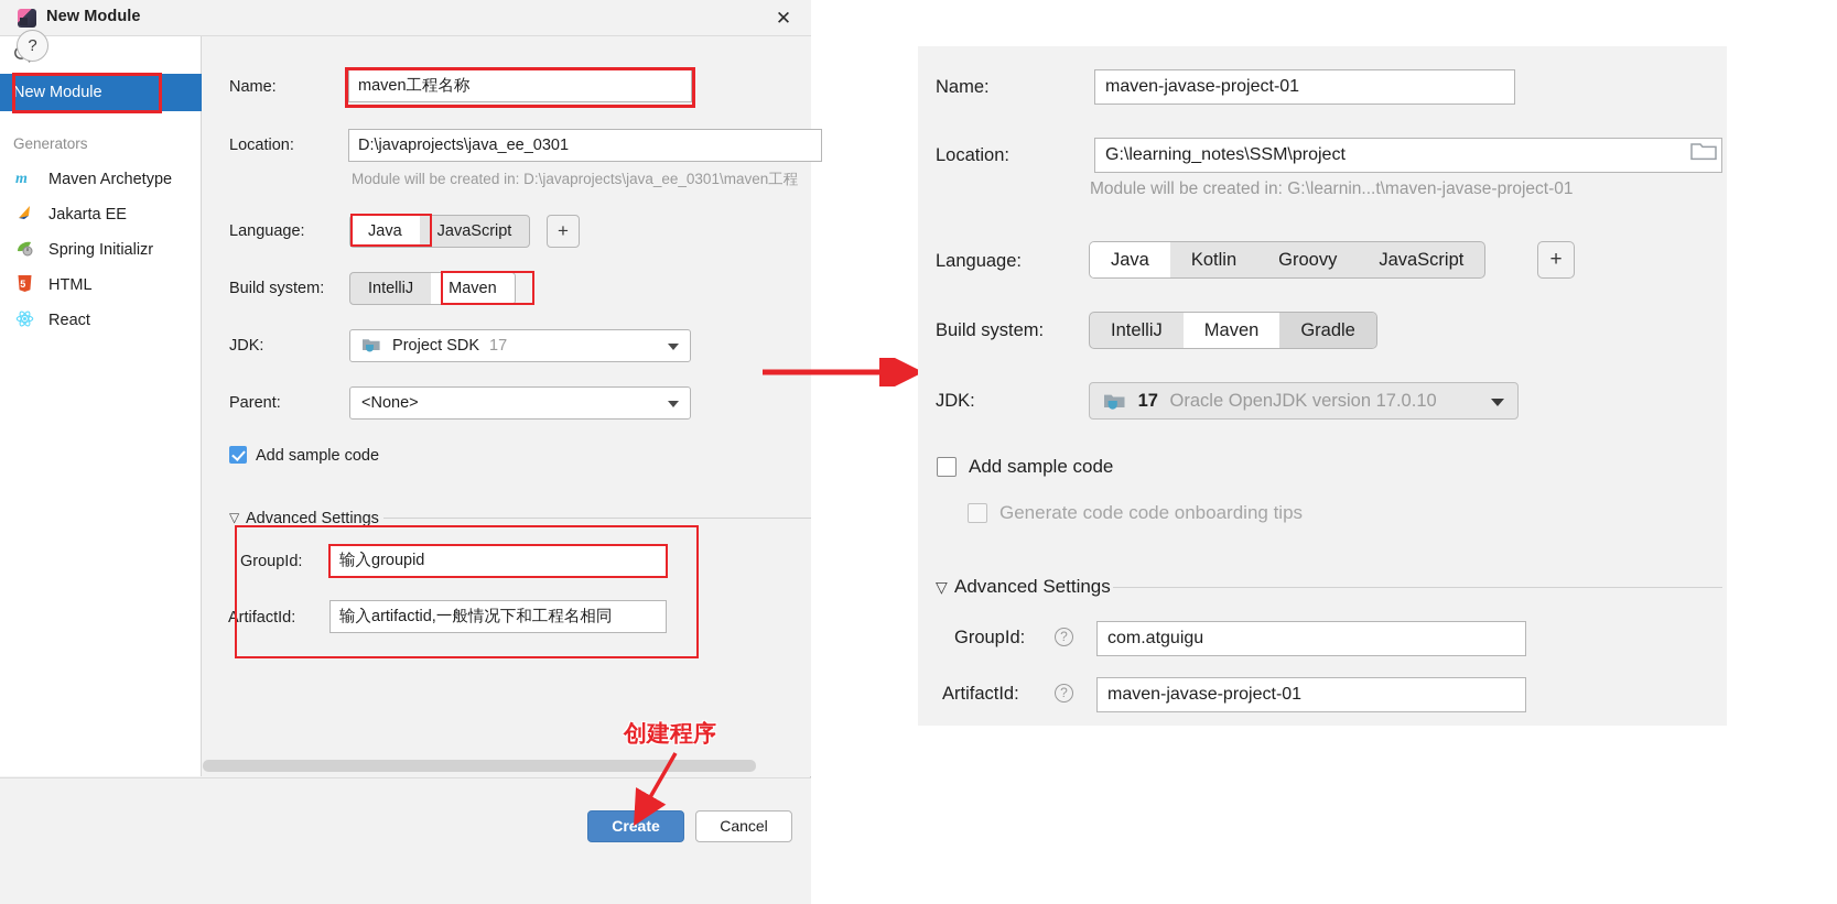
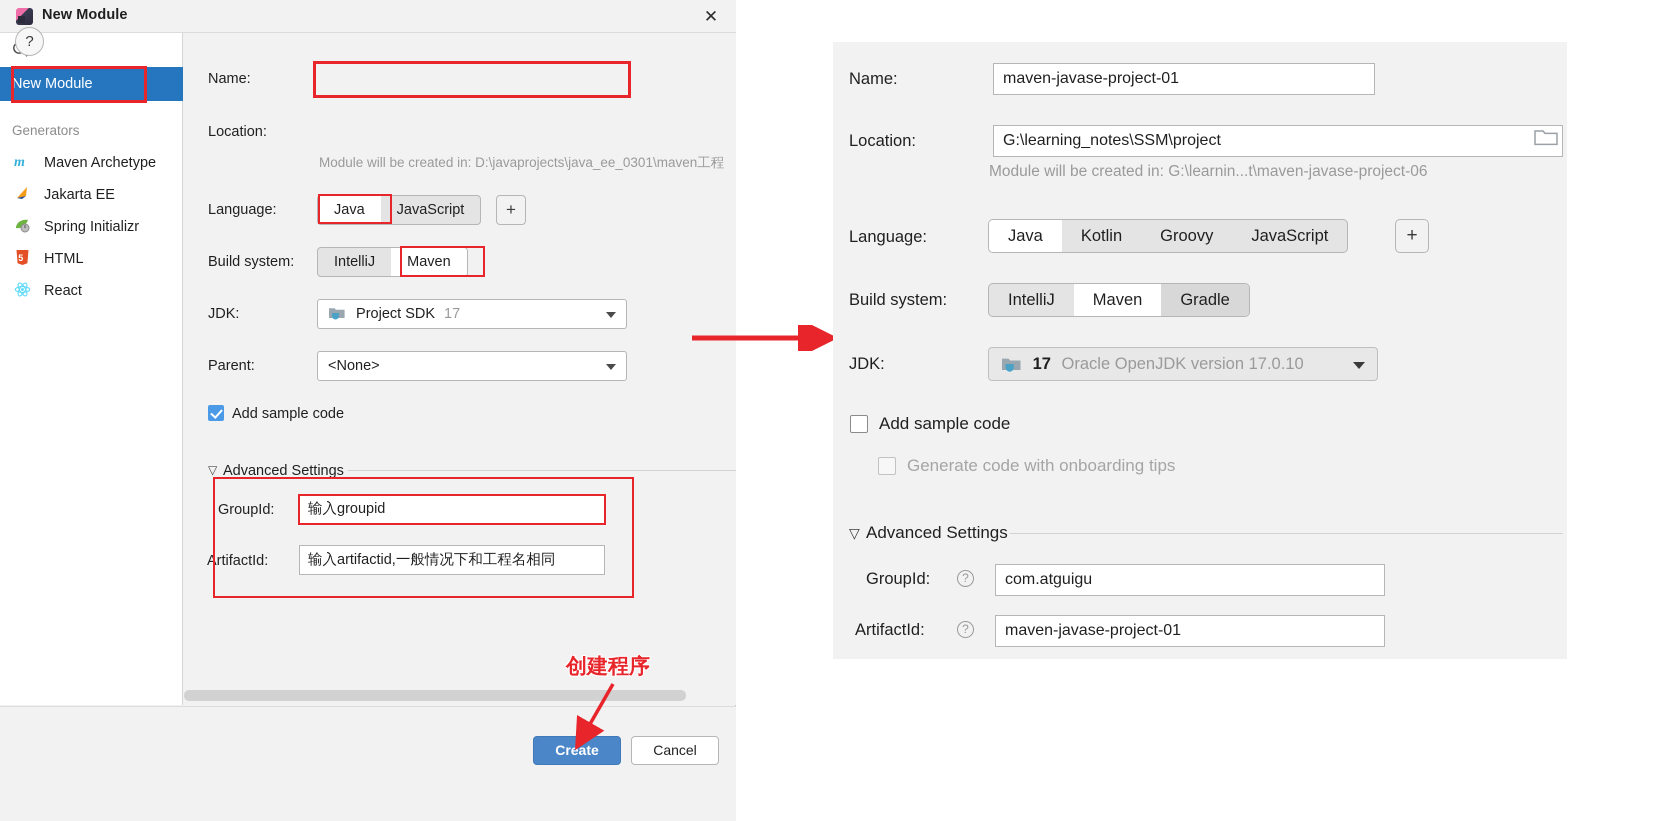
  New Module
  ✕
  New Module
  Generators
  m
  Maven Archetype
  Jakarta EE
  Spring Initializr
  5
  HTML
  React
  Name:
- maven工程名称
  Location:
- D:\javaprojects\java_ee_0301
  Module will be created in: D:\javaprojects\java_ee_0301\maven工程
  Language:
  Java
  JavaScript
  +
  Build system:
  IntelliJ
  Maven
  JDK:
  Project SDK 17
  Parent:
  <None>
  Add sample code
  ▽
  Advanced Settings
  GroupId:
  输入groupid
  ArtifactId:
  输入artifactid,一般情况下和工程名相同
  ?
  Create
  Cancel
  创建程序
  Name:
  maven-javase-project-01
  Location:
  G:\learning_notes\SSM\project
- Module will be created in: G:\learnin...t\maven-javase-project-01
+ Module will be created in: G:\learnin...t\maven-javase-project-06
  Language:
  Java
  Kotlin
  Groovy
  JavaScript
  +
  Build system:
  IntelliJ
  Maven
  Gradle
  JDK:
  17 Oracle OpenJDK version 17.0.10
  Add sample code
- Generate code code onboarding tips
+ Generate code with onboarding tips
  ▽
  Advanced Settings
  GroupId:
  ?
  com.atguigu
  ArtifactId:
  ?
  maven-javase-project-01
